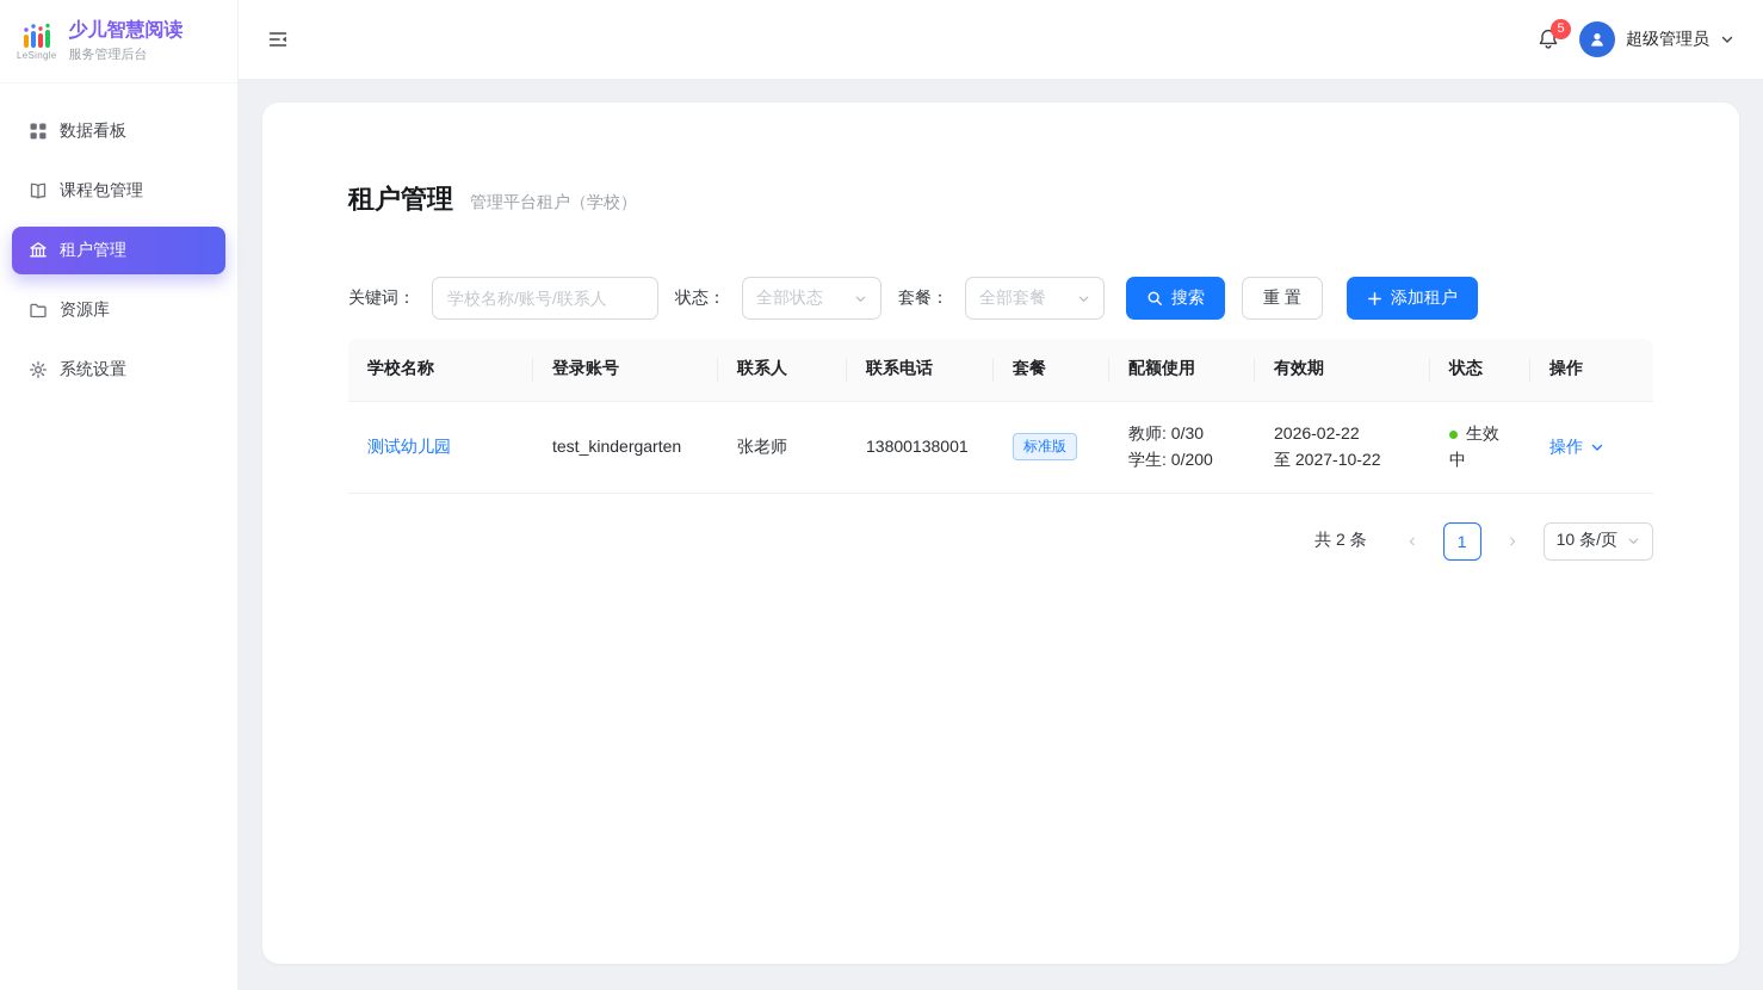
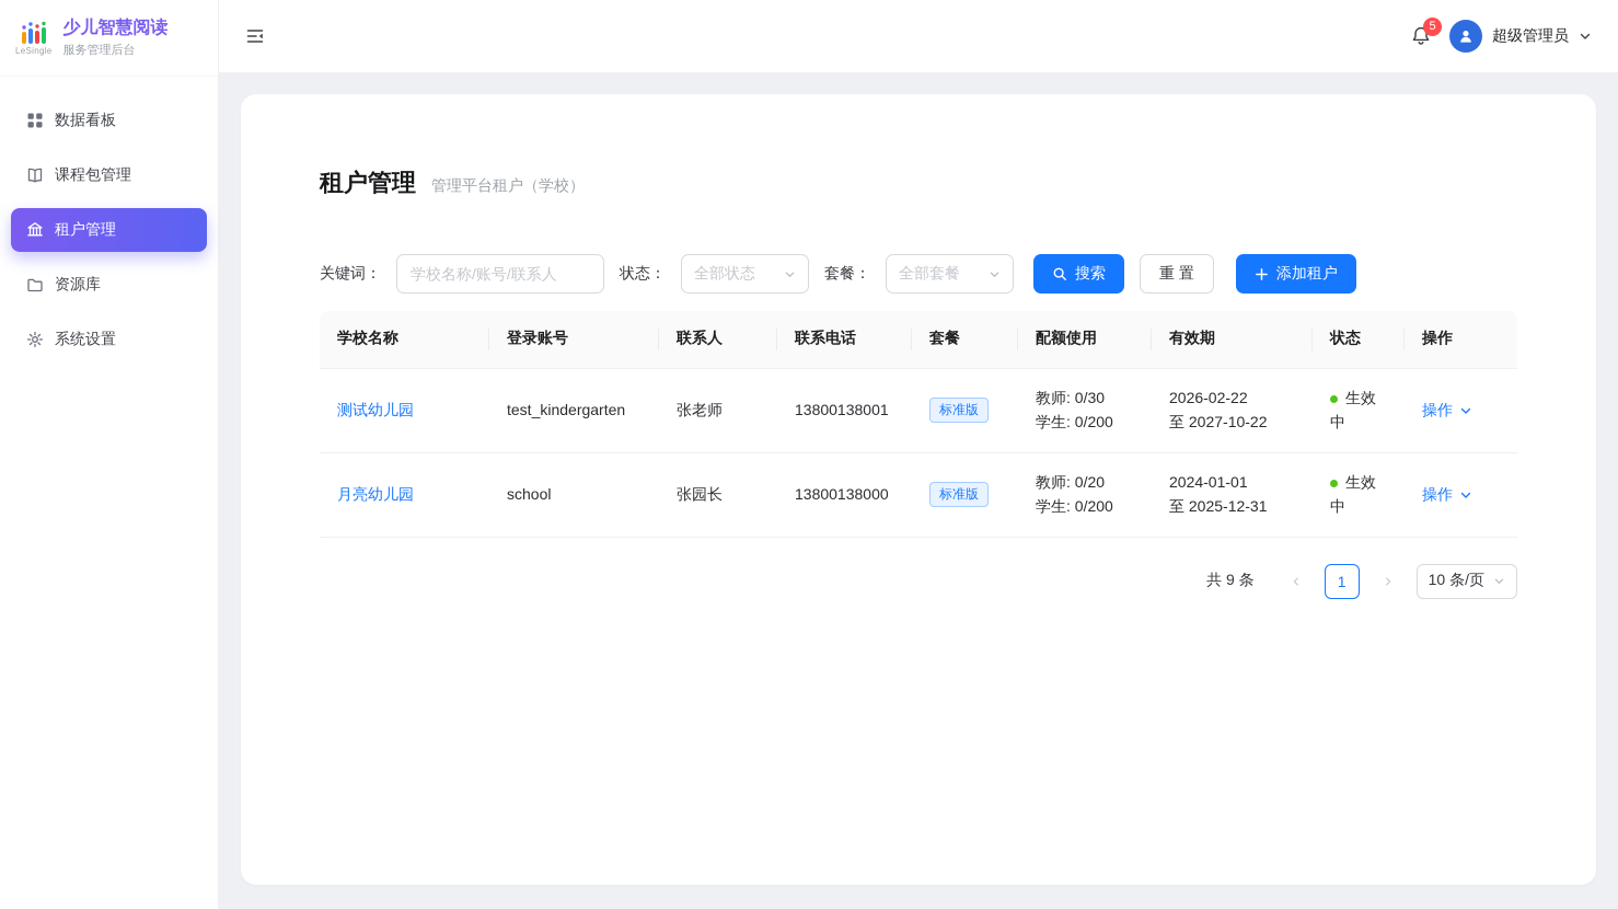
  LeSingle
  少儿智慧阅读
  服务管理后台
  数据看板
  课程包管理
  租户管理
  资源库
  系统设置
  5
  超级管理员
  租户管理
  管理平台租户（学校）
  关键词：
  学校名称/账号/联系人
  状态：
  全部状态
  套餐：
  全部套餐
  搜索
  重 置
  添加租户
  学校名称	登录账号	联系人	联系电话	套餐	配额使用	有效期	状态	操作
  测试幼儿园	test_kindergarten	张老师	13800138001	标准版	教师: 0/30 学生: 0/200	2026-02-22 至 2027-10-22	生效中	操作
+ 月亮幼儿园	school	张园长	13800138000	标准版	教师: 0/20 学生: 0/200	2024-01-01 至 2025-12-31	生效中	操作
- 共 2 条
+ 共 9 条
  1
  10 条/页
